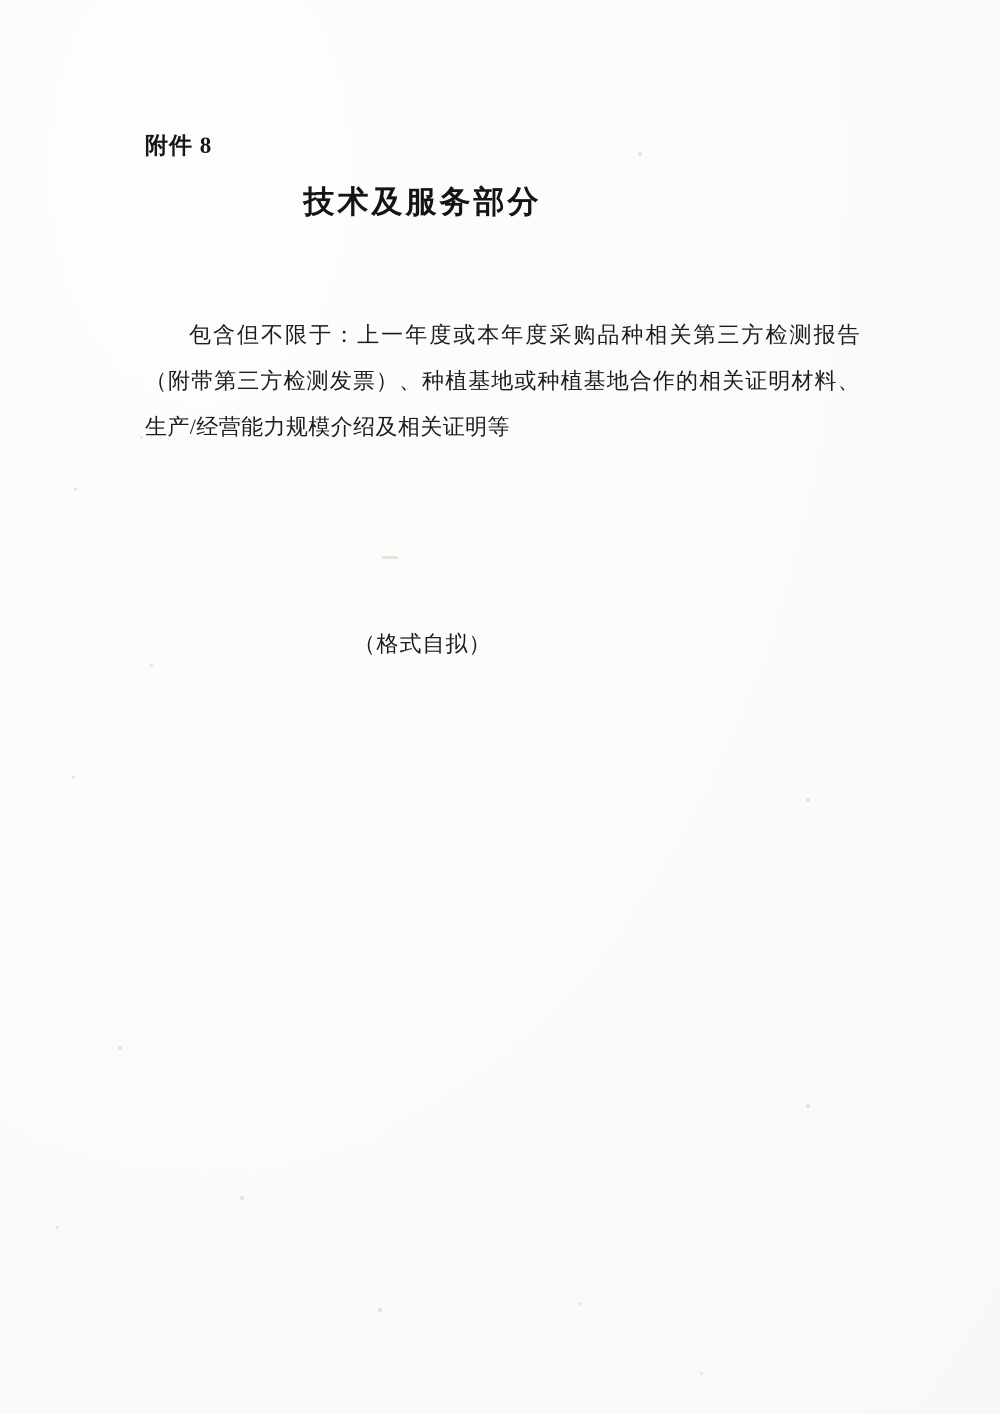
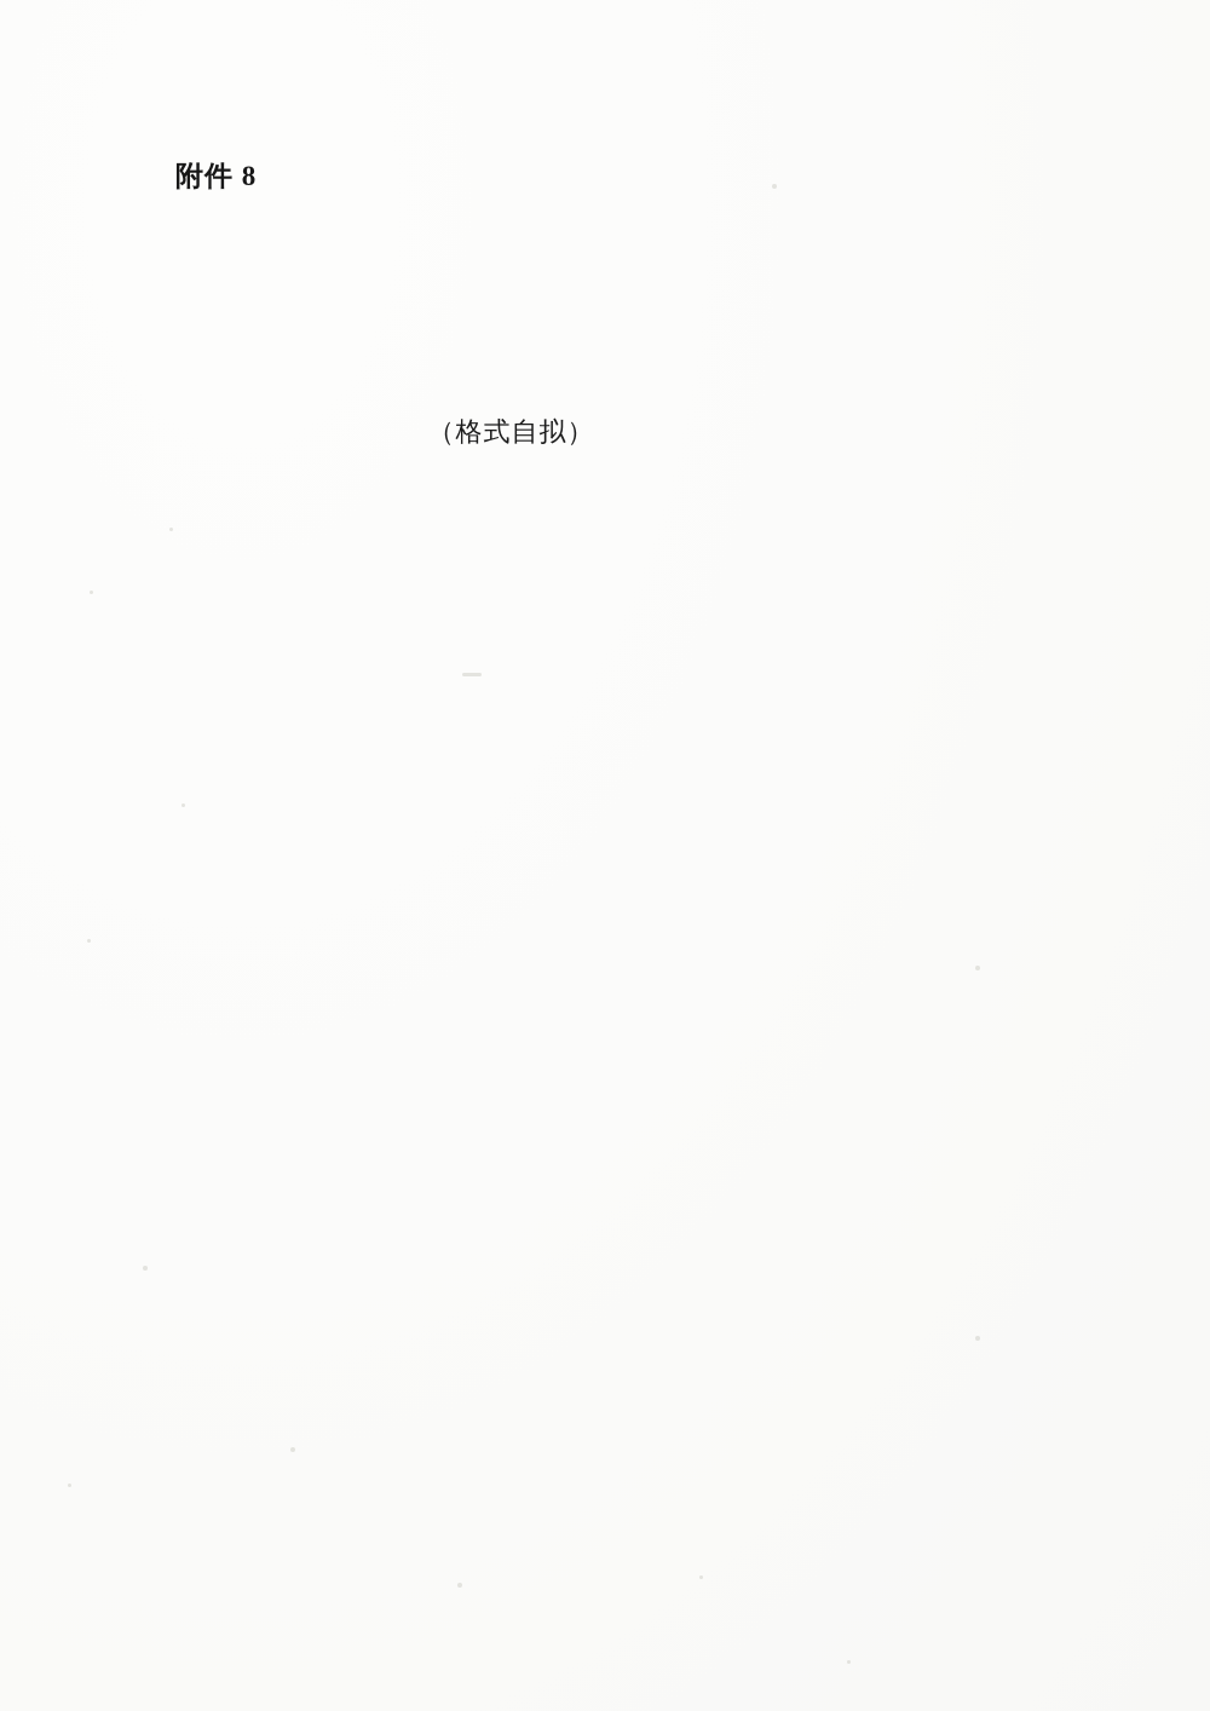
  附件 8
- 技术及服务部分
- 包含但不限于：上一年度或本年度采购品种相关第三方检测报告（附带第三方检测发票）、种植基地或种植基地合作的相关证明材料、生产/经营能力规模介绍及相关证明等
  （格式自拟）
